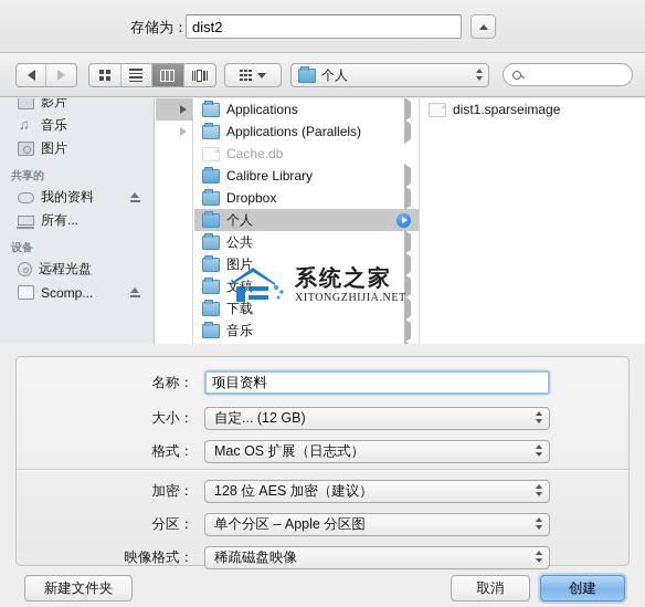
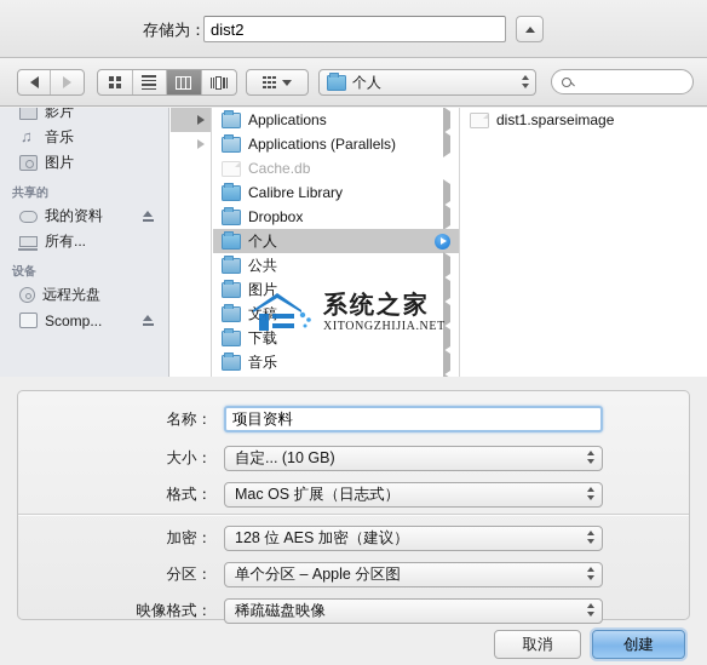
  存储为：
  dist2
  个人
  影片
  音乐
  图片
  共享的
  我的资料
  所有...
  设备
  远程光盘
  Scomp...
  Applications
  Applications (Parallels)
  Cache.db
  Calibre Library
  Dropbox
  个人
  公共
  图片
  文稿
  下载
  音乐
  dist1.sparseimage
  系统之家
  XITONGZHIJIA.NET
  名称：
  项目资料
  大小：
- 自定... (12 GB)
+ 自定... (10 GB)
  格式：
  Mac OS 扩展（日志式）
  加密：
  128 位 AES 加密（建议）
  分区：
  单个分区 – Apple 分区图
  映像格式：
  稀疏磁盘映像
- 新建文件夹
  取消
  创建
